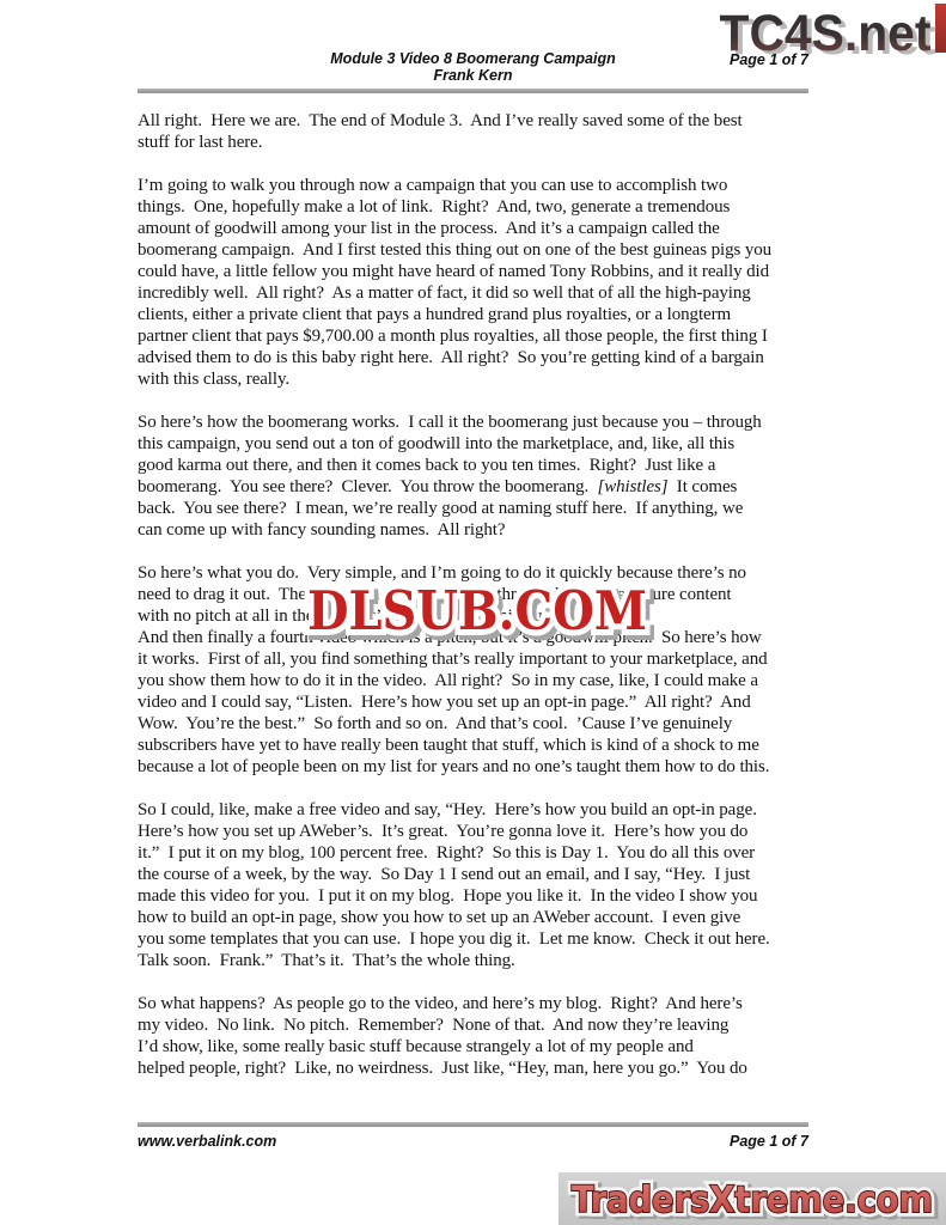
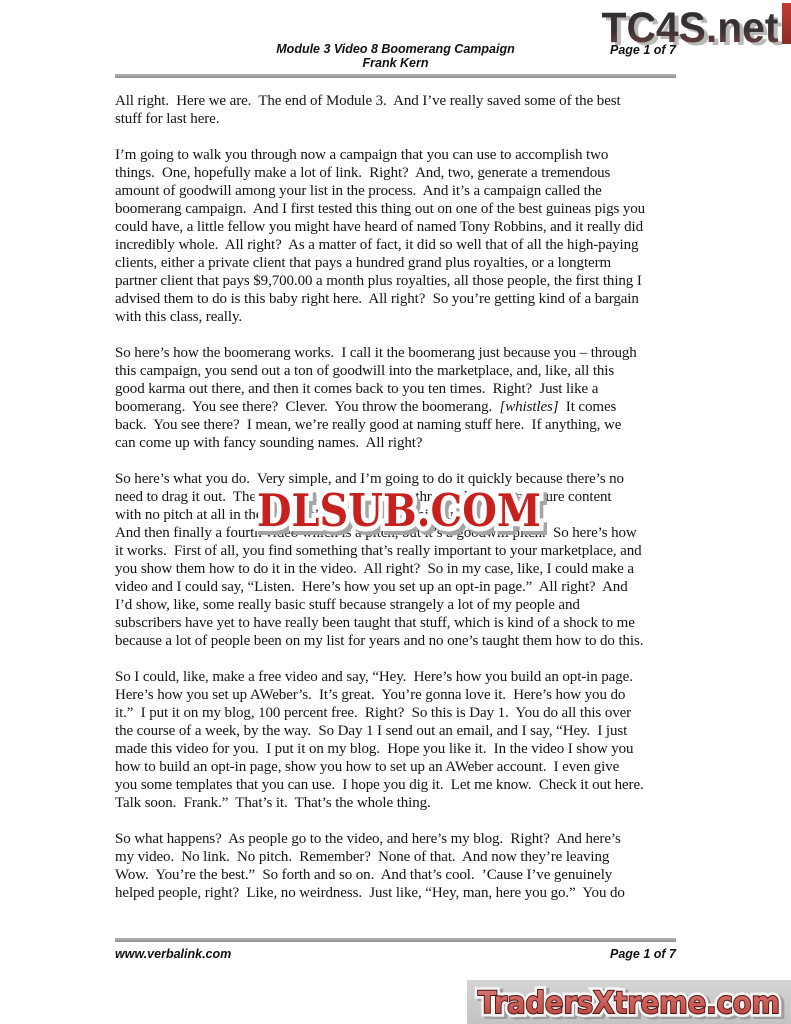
  TC4S.net
  Module 3 Video 8 Boomerang Campaign
  Frank Kern
  Page 1 of 7
  All right. Here we are. The end of Module 3. And I’ve really saved some of the best
  stuff for last here.
  I’m going to walk you through now a campaign that you can use to accomplish two
  things. One, hopefully make a lot of link. Right? And, two, generate a tremendous
  amount of goodwill among your list in the process. And it’s a campaign called the
  boomerang campaign. And I first tested this thing out on one of the best guineas pigs you
  could have, a little fellow you might have heard of named Tony Robbins, and it really did
- incredibly well. All right? As a matter of fact, it did so well that of all the high-paying
+ incredibly whole. All right? As a matter of fact, it did so well that of all the high-paying
  clients, either a private client that pays a hundred grand plus royalties, or a longterm
  partner client that pays $9,700.00 a month plus royalties, all those people, the first thing I
  advised them to do is this baby right here. All right? So you’re getting kind of a bargain
  with this class, really.
  So here’s how the boomerang works. I call it the boomerang just because you – through
  this campaign, you send out a ton of goodwill into the marketplace, and, like, all this
  good karma out there, and then it comes back to you ten times. Right? Just like a
  boomerang. You see there? Clever. You throw the boomerang. [whistles] It comes
  back. You see there? I mean, we’re really good at naming stuff here. If anything, we
  can come up with fancy sounding names. All right?
  So here’s what you do. Very simple, and I’m going to do it quickly because there’s no
  need to drag it out. The campaign is comprised of three videos that are pure content
  with no pitch at all in them, and it’s, like, a little mini course. All right?
  And then finally a fourth video which is a pitch, but it’s a goodwill pitch. So here’s how
  it works. First of all, you find something that’s really important to your marketplace, and
  you show them how to do it in the video. All right? So in my case, like, I could make a
  video and I could say, “Listen. Here’s how you set up an opt-in page.” All right? And
- Wow. You’re the best.” So forth and so on. And that’s cool. ’Cause I’ve genuinely
+ I’d show, like, some really basic stuff because strangely a lot of my people and
  subscribers have yet to have really been taught that stuff, which is kind of a shock to me
  because a lot of people been on my list for years and no one’s taught them how to do this.
  So I could, like, make a free video and say, “Hey. Here’s how you build an opt-in page.
  Here’s how you set up AWeber’s. It’s great. You’re gonna love it. Here’s how you do
  it.” I put it on my blog, 100 percent free. Right? So this is Day 1. You do all this over
  the course of a week, by the way. So Day 1 I send out an email, and I say, “Hey. I just
  made this video for you. I put it on my blog. Hope you like it. In the video I show you
  how to build an opt-in page, show you how to set up an AWeber account. I even give
  you some templates that you can use. I hope you dig it. Let me know. Check it out here.
  Talk soon. Frank.” That’s it. That’s the whole thing.
  So what happens? As people go to the video, and here’s my blog. Right? And here’s
  my video. No link. No pitch. Remember? None of that. And now they’re leaving
- I’d show, like, some really basic stuff because strangely a lot of my people and
+ Wow. You’re the best.” So forth and so on. And that’s cool. ’Cause I’ve genuinely
  helped people, right? Like, no weirdness. Just like, “Hey, man, here you go.” You do
  DLSUB.COM
  www.verbalink.com
  Page 1 of 7
  TradersXtreme.com
